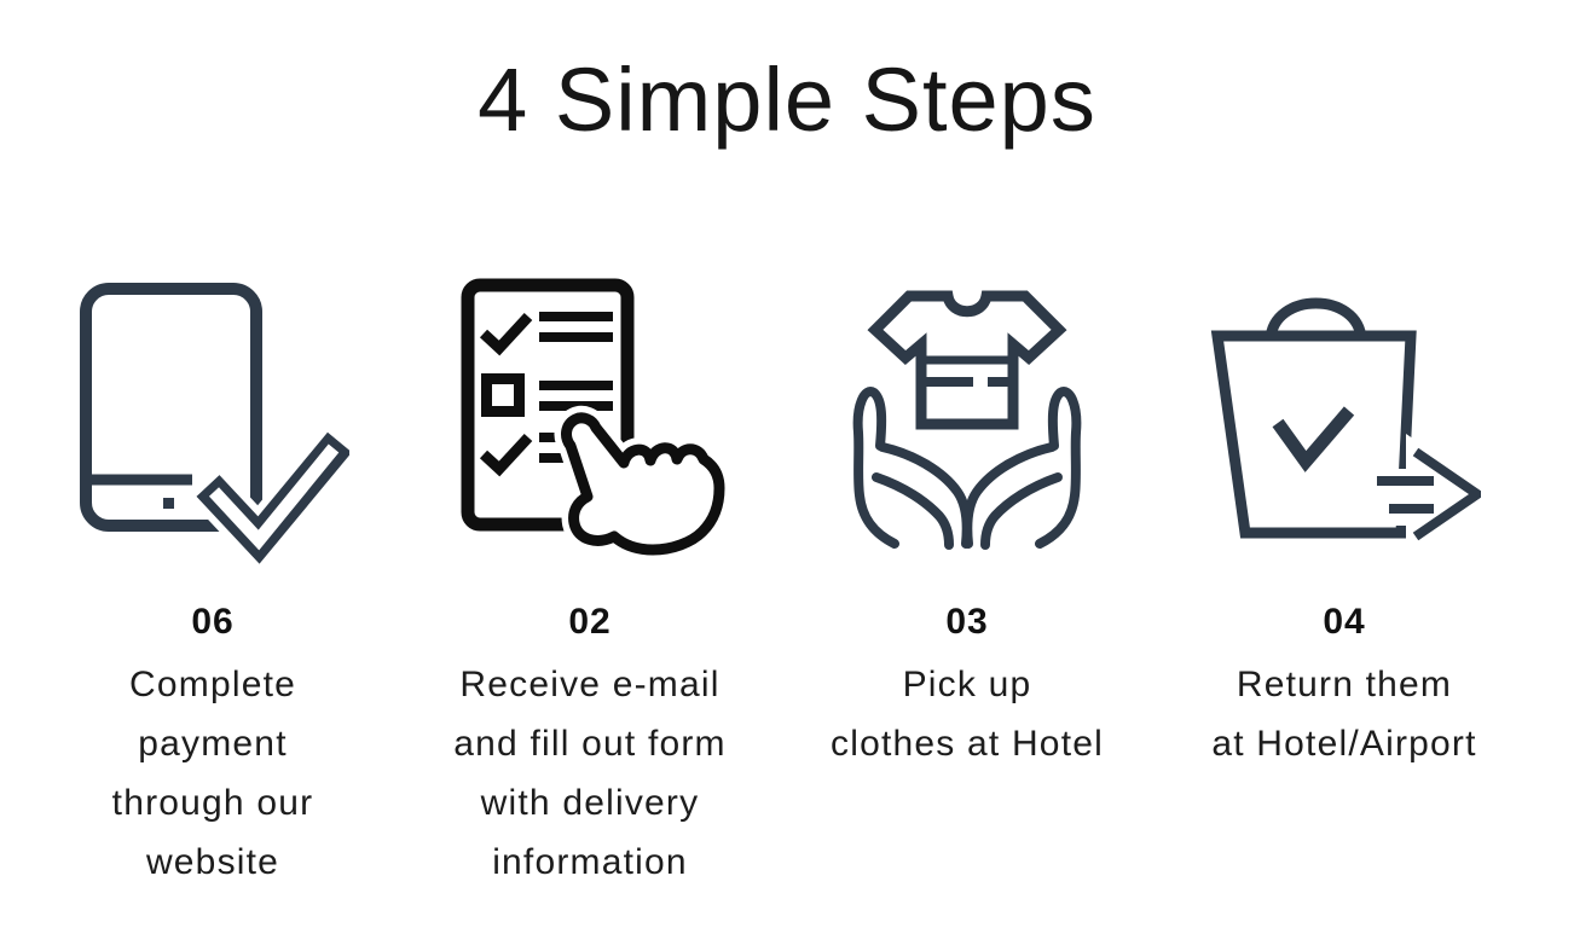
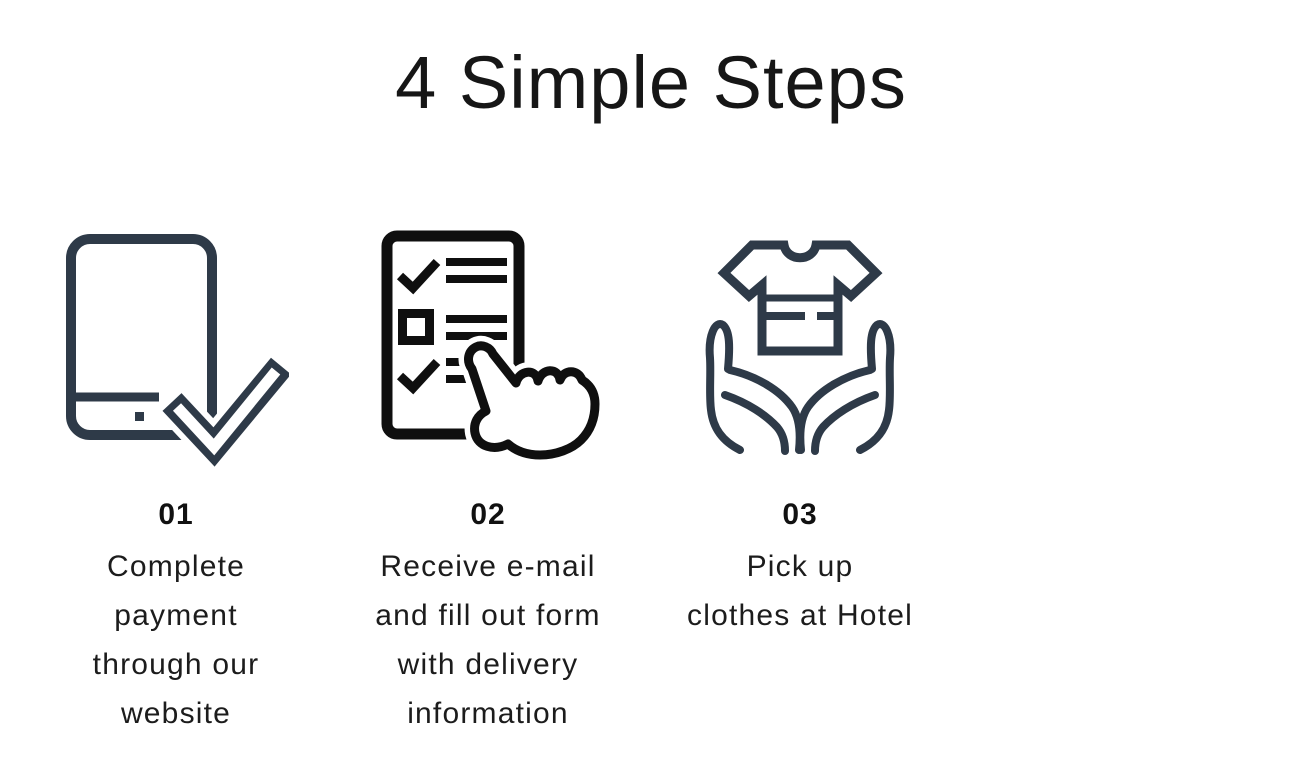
  4 Simple Steps
- 06
+ 01
  Complete
  payment
  through our
  website
  02
  Receive e-mail
  and fill out form
  with delivery
  information
  03
  Pick up
  clothes at Hotel
- 04
- Return them
- at Hotel/Airport
